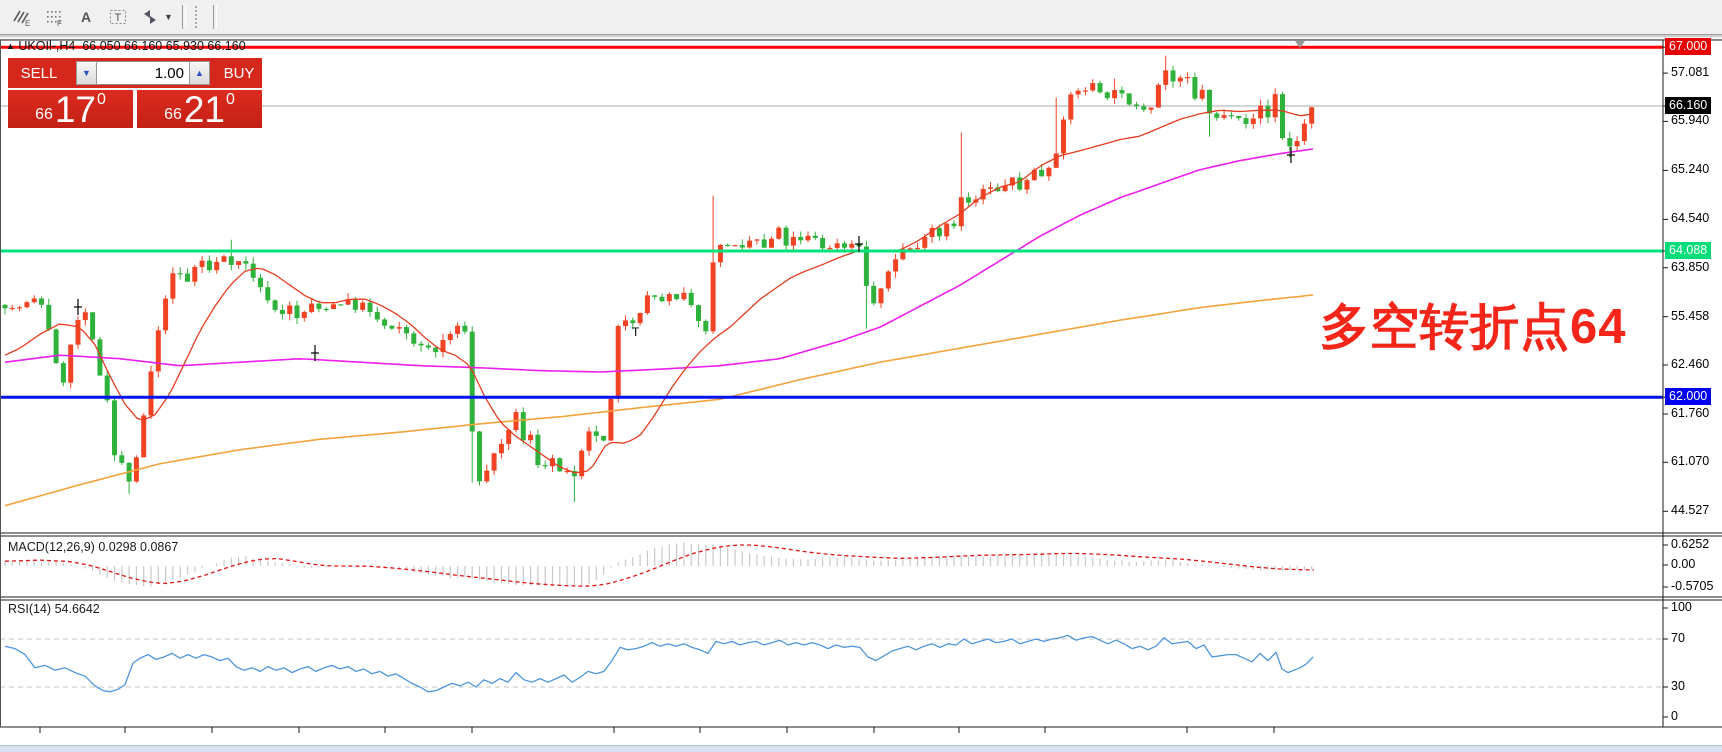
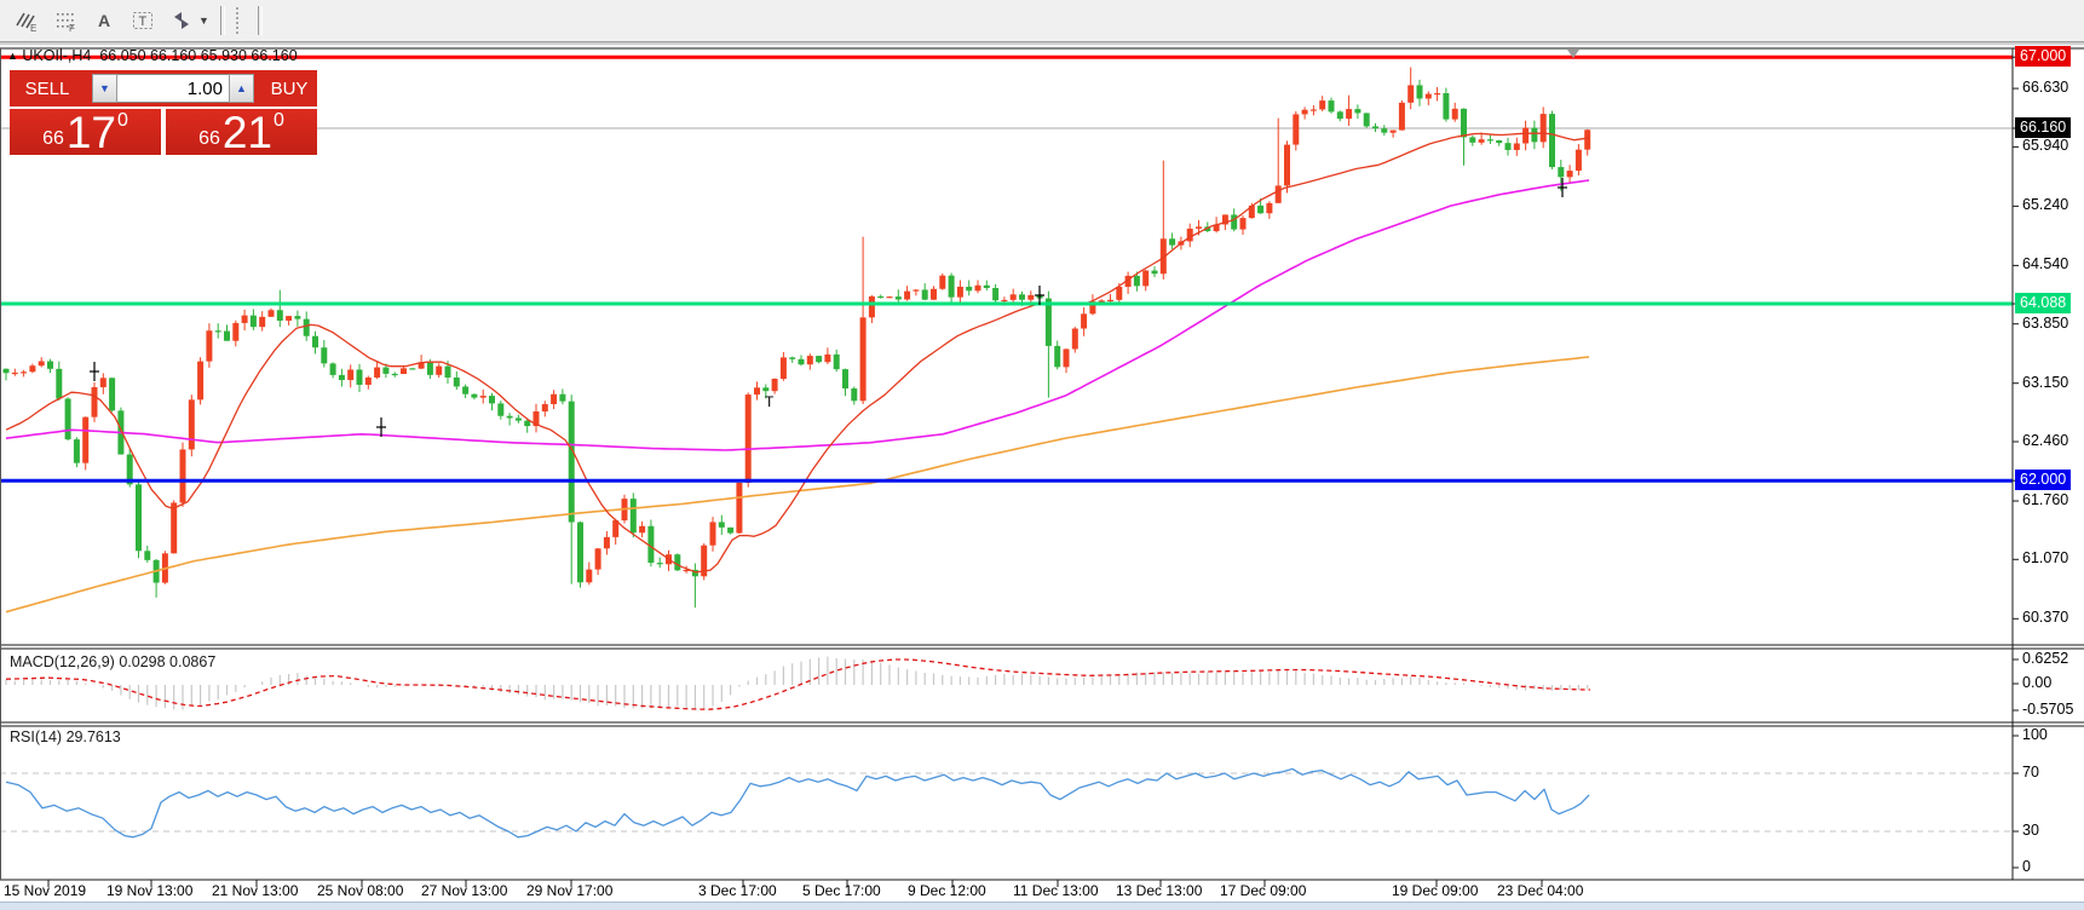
  E
  F
  A
  T
  ▼
  T
  ▲ UKOIl-,H4 66.050 66.160 65.930 66.160
  SELL
  ▼
  1.00
  ▲
  BUY
  66
  17
  0
  66
  21
  0
  MACD(12,26,9) 0.0298 0.0867
- RSI(14) 54.6642
+ RSI(14) 29.7613
- 多空转折点64
  67.000
- 57.081
+ 66.630
  66.160
  65.940
  65.240
  64.540
  64.088
  63.850
- 55.458
+ 63.150
  62.460
  62.000
  61.760
  61.070
- 44.527
+ 60.370
  0.6252
  0.00
  -0.5705
  100
  70
  30
  0
+ 15 Nov 2019
+ 19 Nov 13:00
+ 21 Nov 13:00
+ 25 Nov 08:00
+ 27 Nov 13:00
+ 29 Nov 17:00
+ 3 Dec 17:00
+ 5 Dec 17:00
+ 9 Dec 12:00
+ 11 Dec 13:00
+ 13 Dec 13:00
+ 17 Dec 09:00
+ 19 Dec 09:00
+ 23 Dec 04:00
